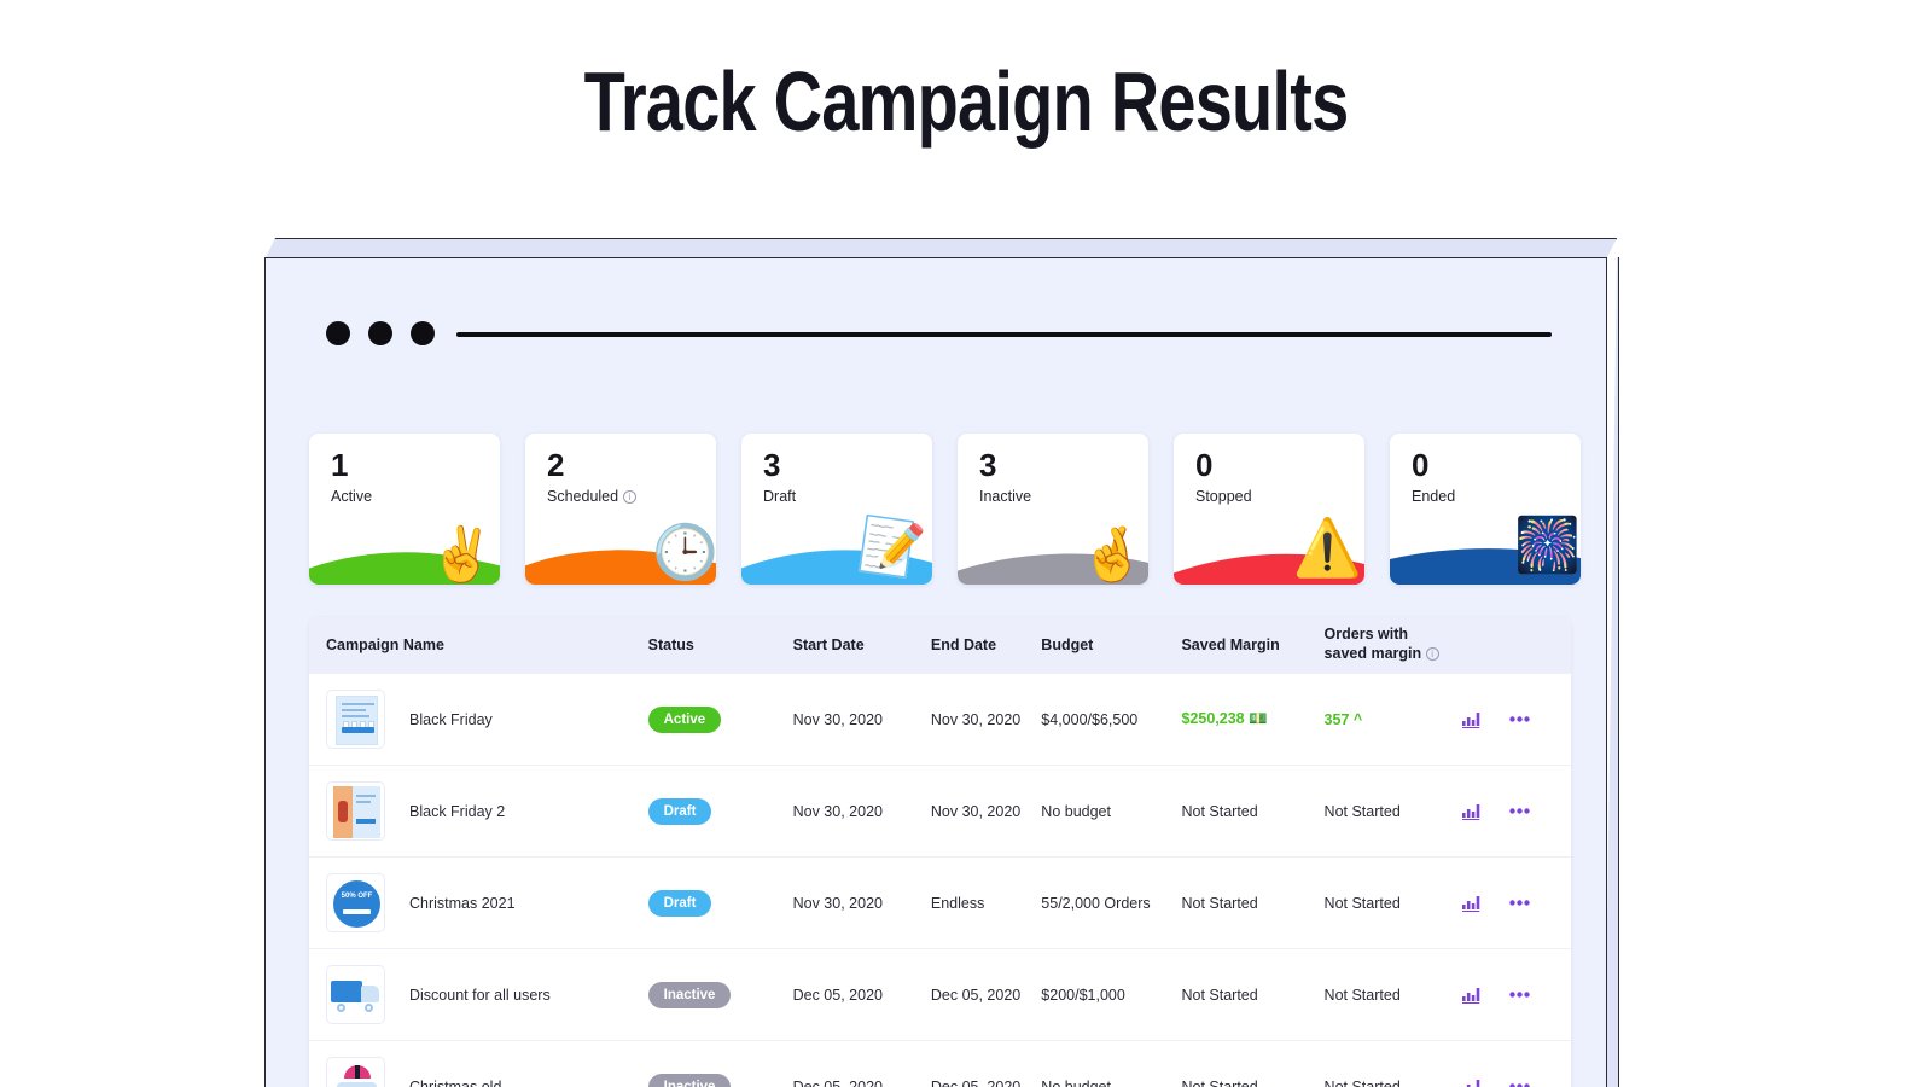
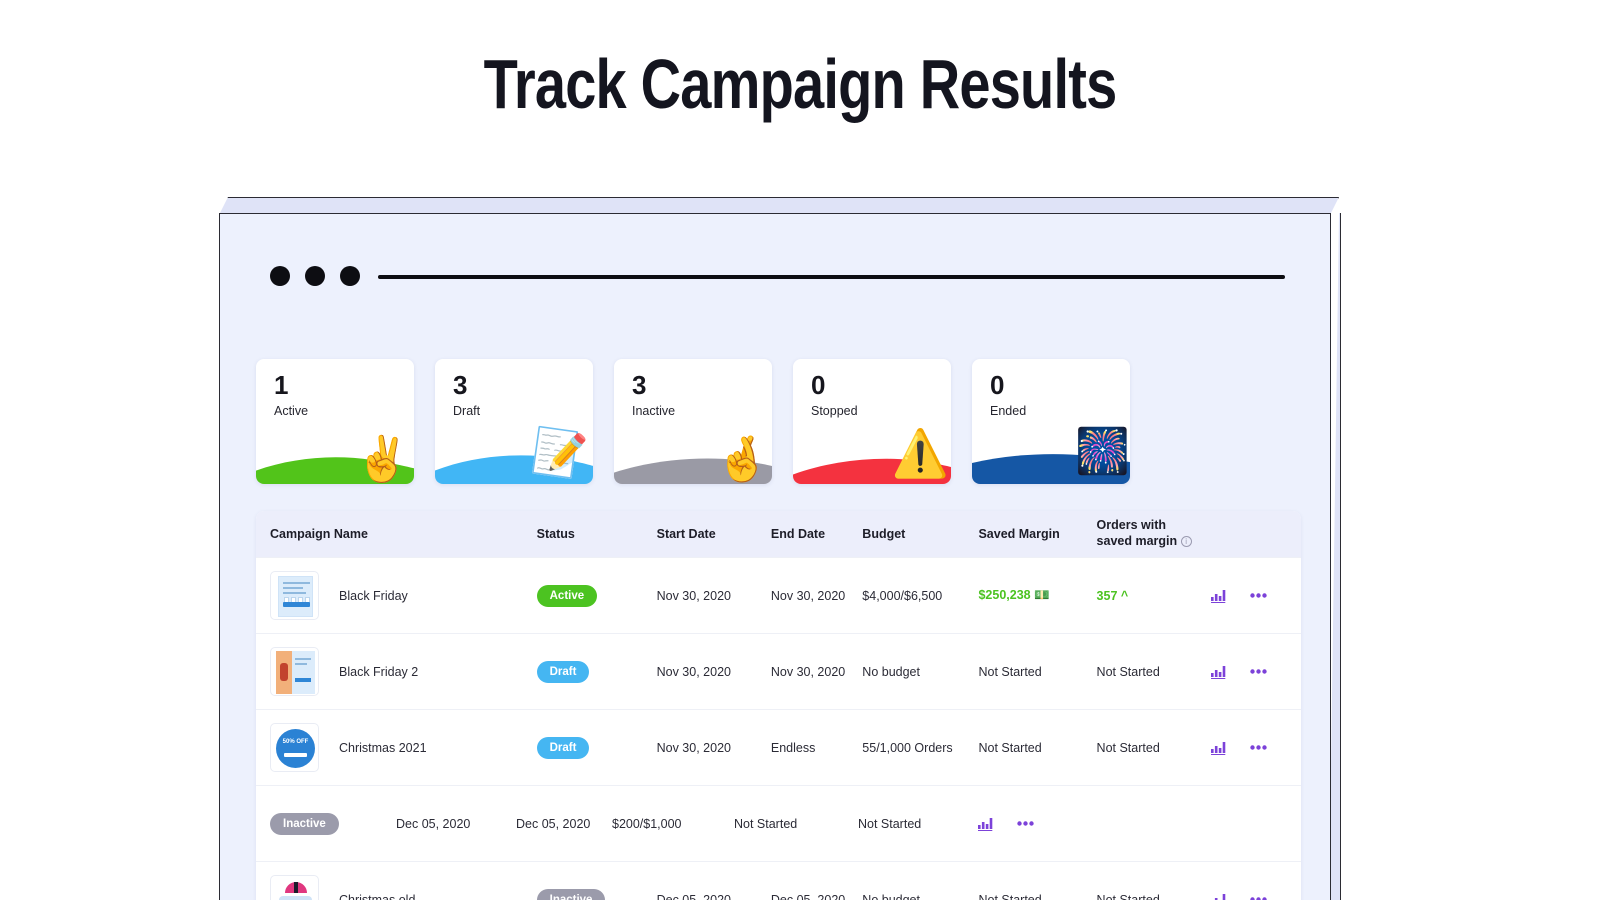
  Track Campaign Results
  1
  Active
  ✌️
- 2
- Scheduled
- i
- 🕒
  3
  Draft
  3
  Inactive
  🤞
  0
  Stopped
  ⚠️
  0
  Ended
  🎆
  Campaign Name
  Status
  Start Date
  End Date
  Budget
  Saved Margin
  Orders with
  saved margin i
  Black Friday
  Active
  Nov 30, 2020
  Nov 30, 2020
  $4,000/$6,500
  $250,238 💵
  357 ^
  Black Friday 2
  Draft
  Nov 30, 2020
  Nov 30, 2020
  No budget
  Not Started
  Not Started
  Christmas 2021
  Draft
  Nov 30, 2020
  Endless
- 55/2,000 Orders
+ 55/1,000 Orders
  Not Started
  Not Started
- Discount for all users
  Inactive
  Dec 05, 2020
  Dec 05, 2020
  $200/$1,000
  Not Started
  Not Started
